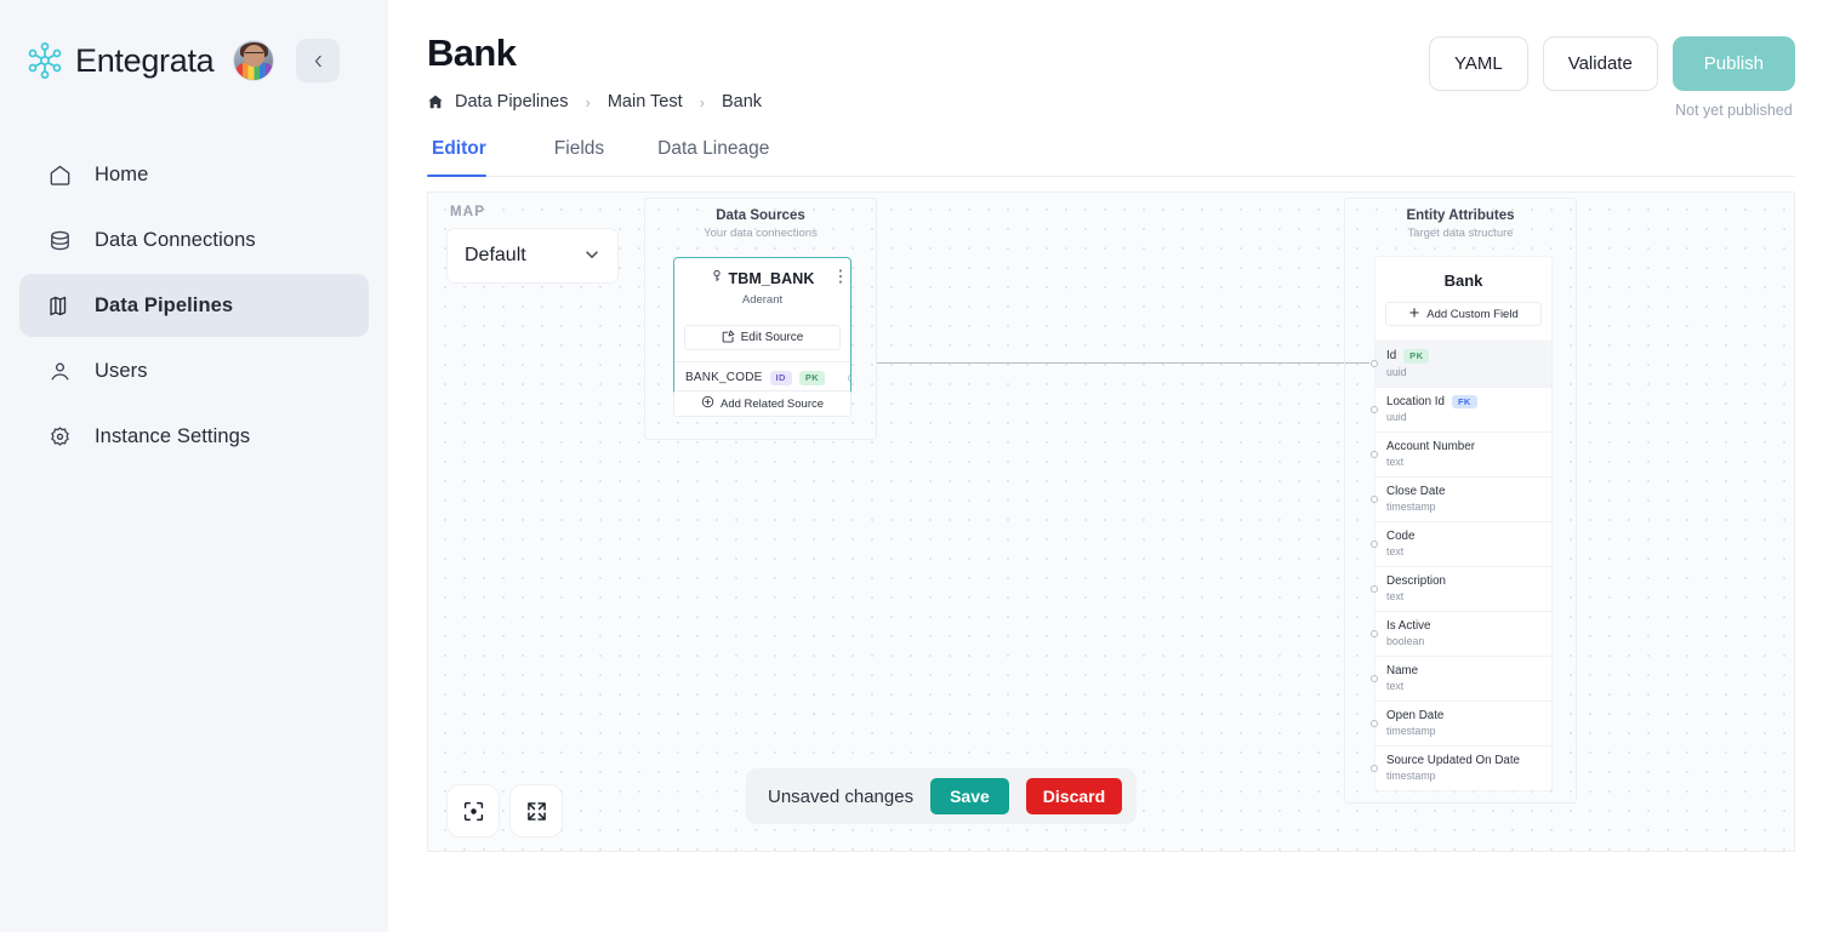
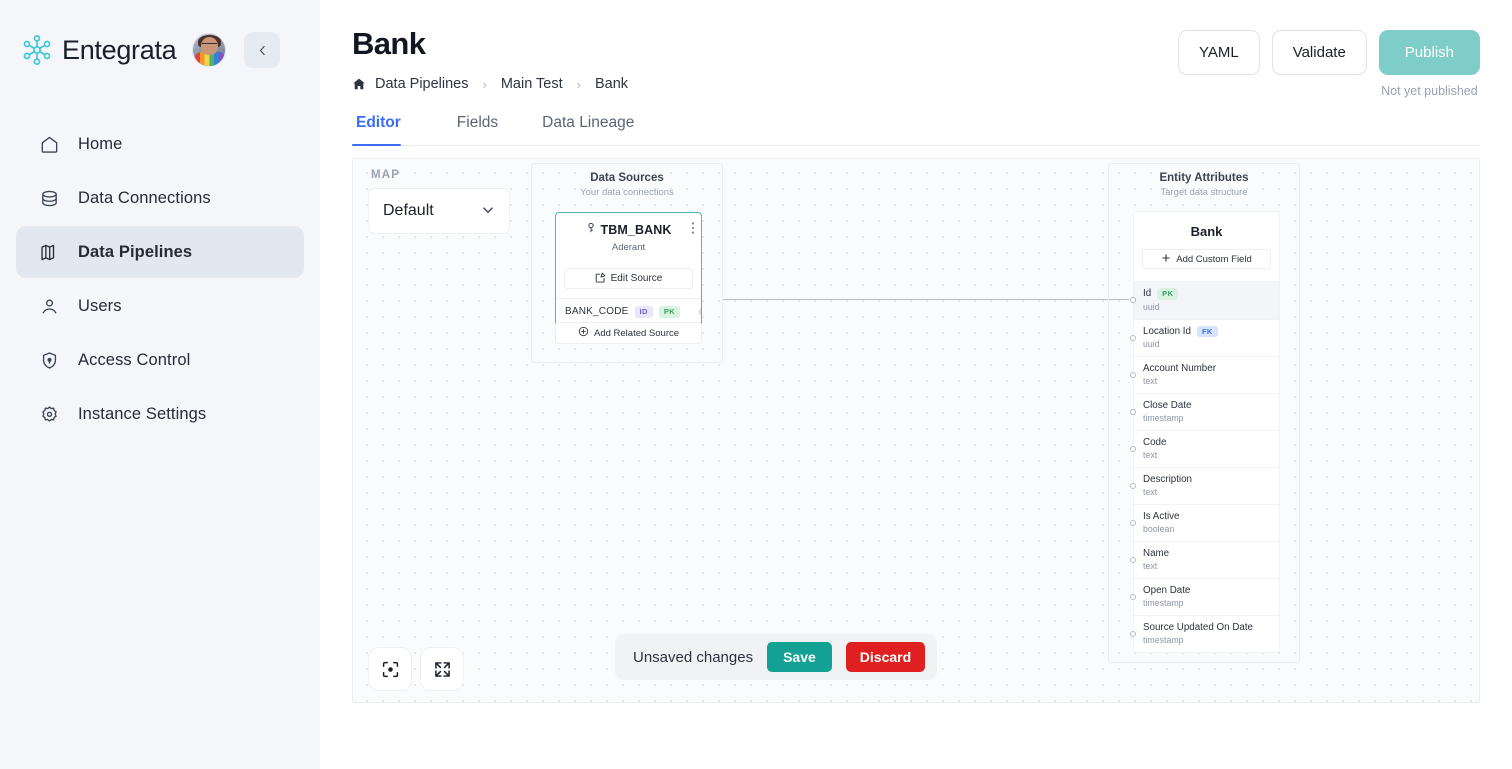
  Entegrata
  Home
  Data Connections
  Data Pipelines
  Users
+ Access Control
  Instance Settings
  Bank
  Data Pipelines
  ›
  Main Test
  ›
  Bank
  YAML
  Validate
  Publish
  Not yet published
  Editor
  Fields
  Data Lineage
  MAP
  Default
  Data Sources
  Your data connections
  TBM_BANK
  Aderant
  Edit Source
  BANK_CODE
  ID
  PK
  Add Related Source
  Entity Attributes
  Target data structure
  Bank
  Add Custom Field
  Id
  PK
  uuid
  Location Id
  FK
  uuid
  Account Number
  text
  Close Date
  timestamp
  Code
  text
  Description
  text
  Is Active
  boolean
  Name
  text
  Open Date
  timestamp
  Source Updated On Date
  timestamp
  Unsaved changes
  Save
  Discard
